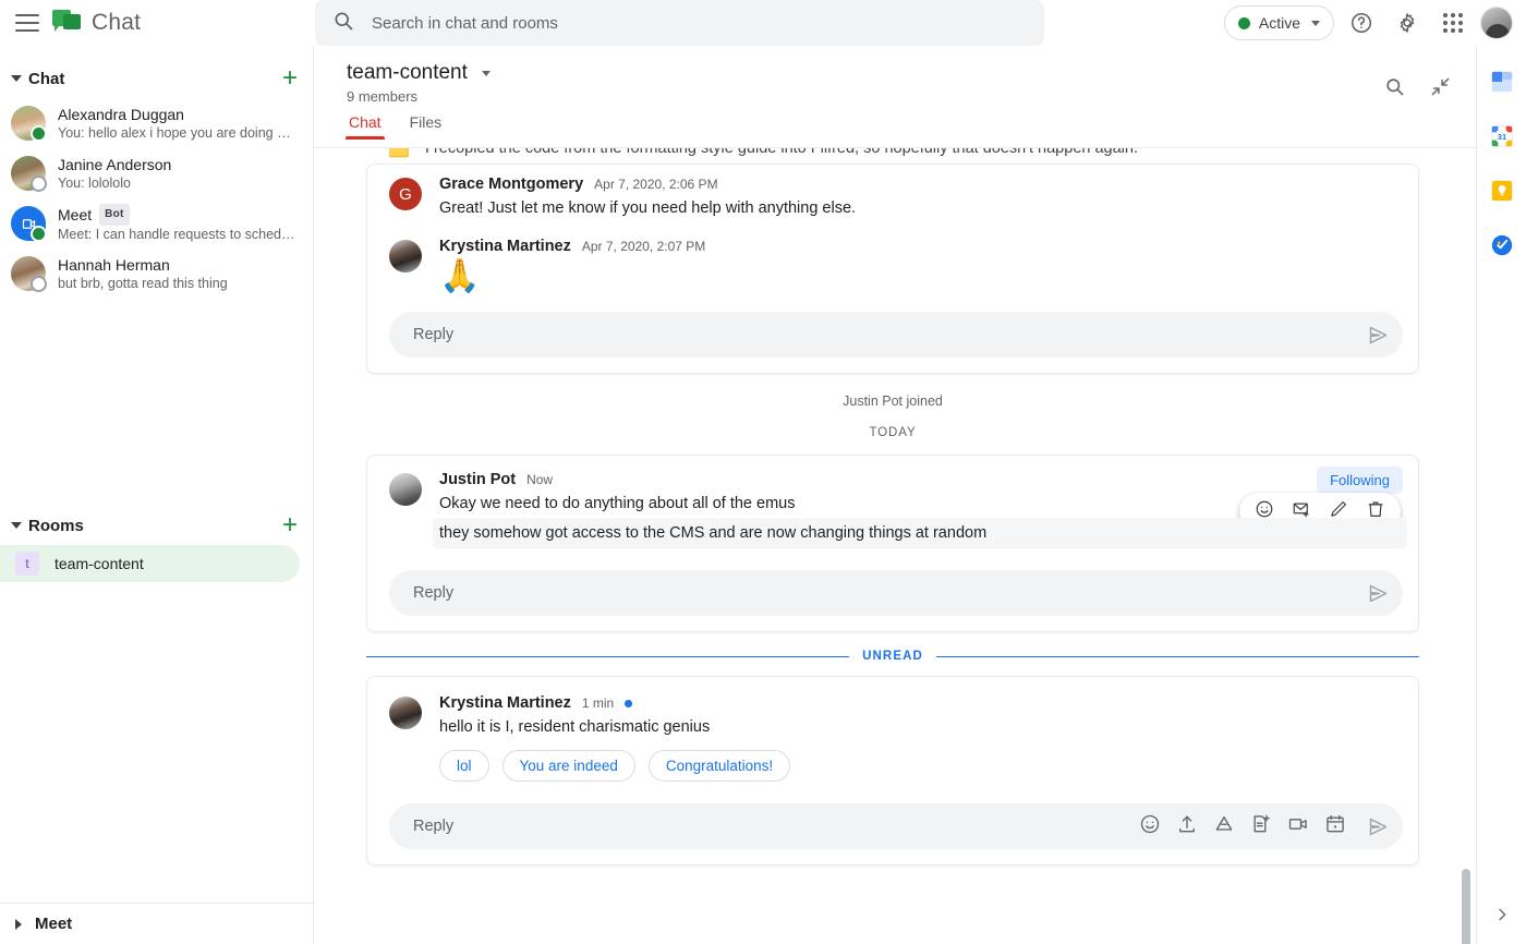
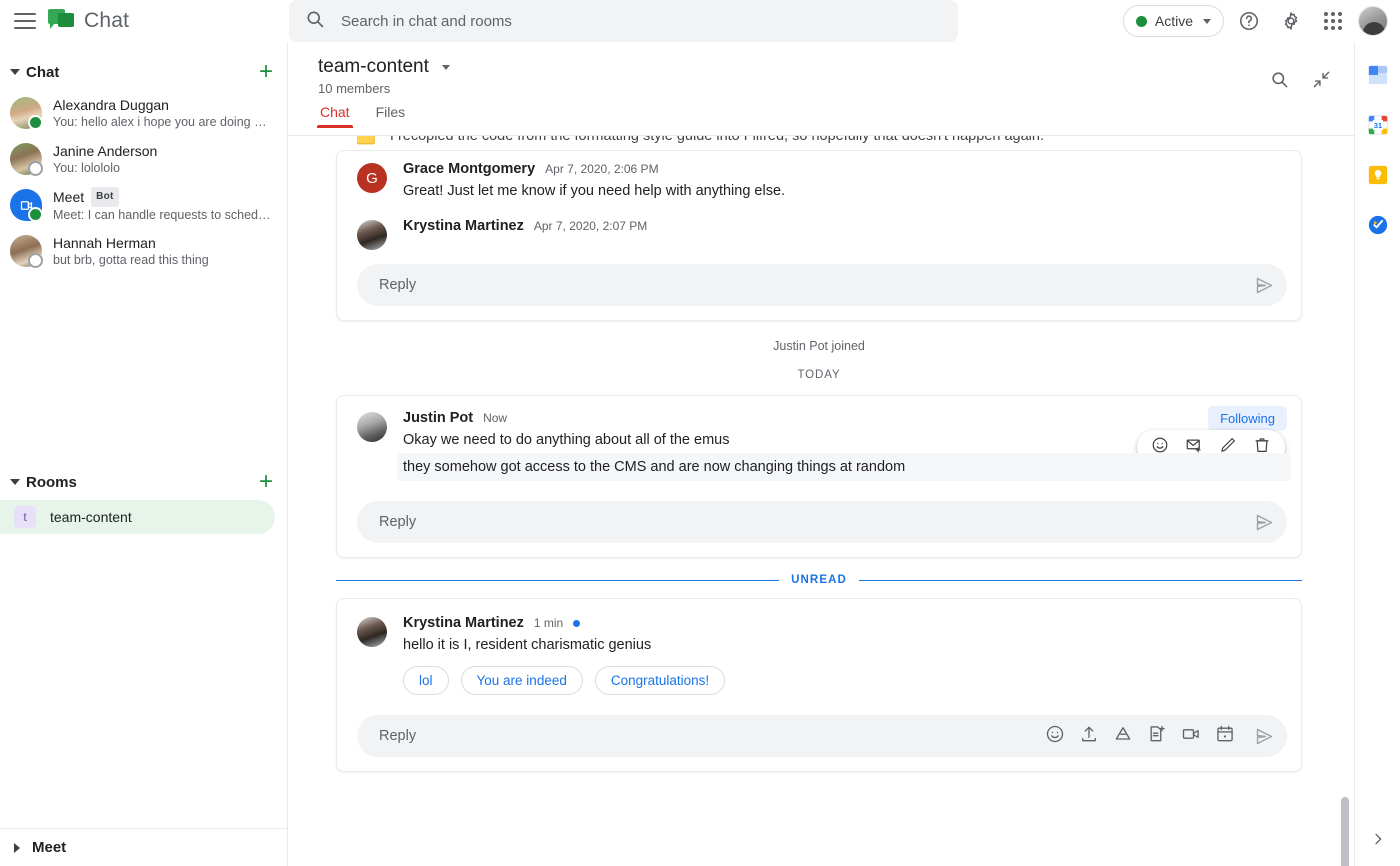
  Chat
  Search in chat and rooms
  Active
  Chat
  +
  Alexandra Duggan
  You: hello alex i hope you are doing we
  Janine Anderson
  You: lolololo
  Meet
  Bot
  Meet: I can handle requests to schedul
  Hannah Herman
  but brb, gotta read this thing
  Rooms
  +
  t
  team-content
  Meet
  team-content
- 9 members
+ 10 members
  Chat
  Files
  🟨
  I recopied the code from the formatting style guide into Filfred, so hopefully that doesn't happen again.
  G
  Grace Montgomery
  Apr 7, 2020, 2:06 PM
  Great! Just let me know if you need help with anything else.
  Krystina Martinez
  Apr 7, 2020, 2:07 PM
- 🙏
  Reply
  Justin Pot joined
  TODAY
  Following
  Justin Pot
  Now
  Okay we need to do anything about all of the emus
  they somehow got access to the CMS and are now changing things at random
  Reply
  UNREAD
  Krystina Martinez
  1 min
  hello it is I, resident charismatic genius
  lol
  You are indeed
  Congratulations!
  Reply
  31
